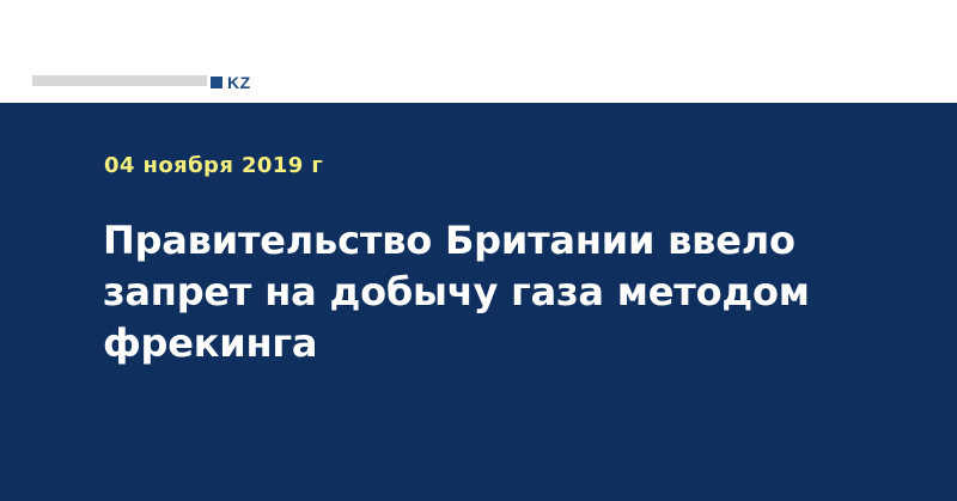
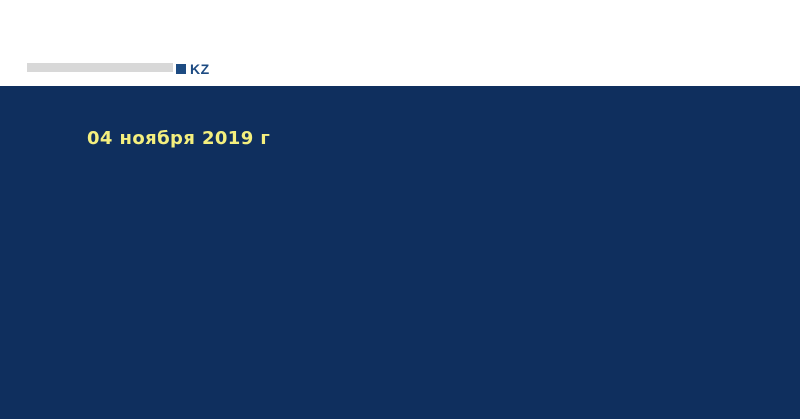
  KZ
  04 ноября 2019 г
- Правительство Британии ввело
- запрет на добычу газа методом
- фрекинга
